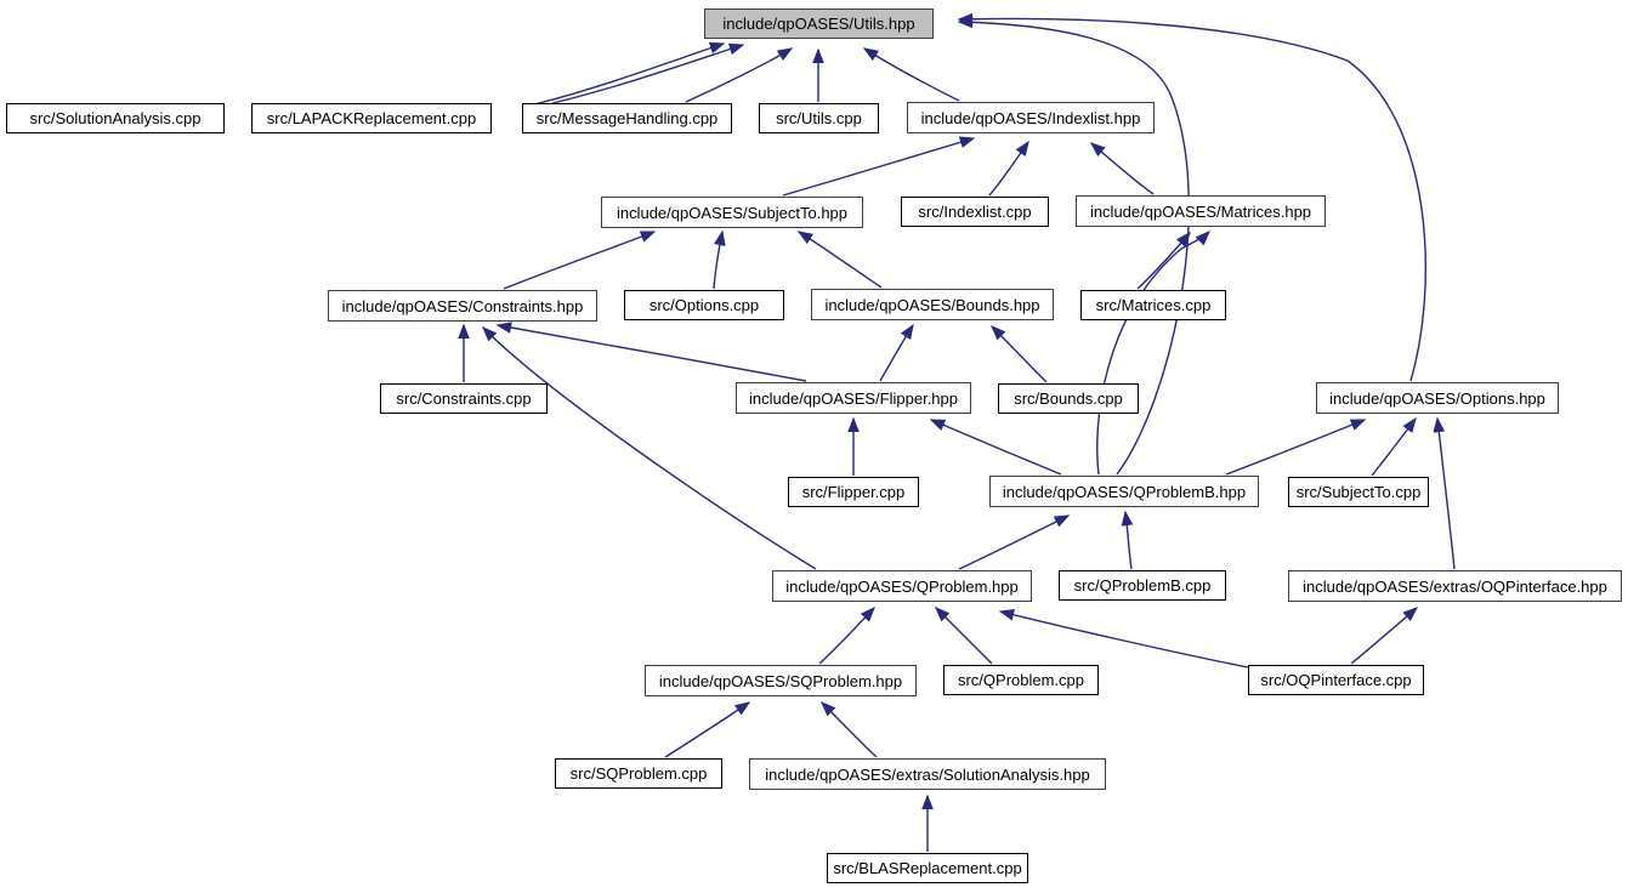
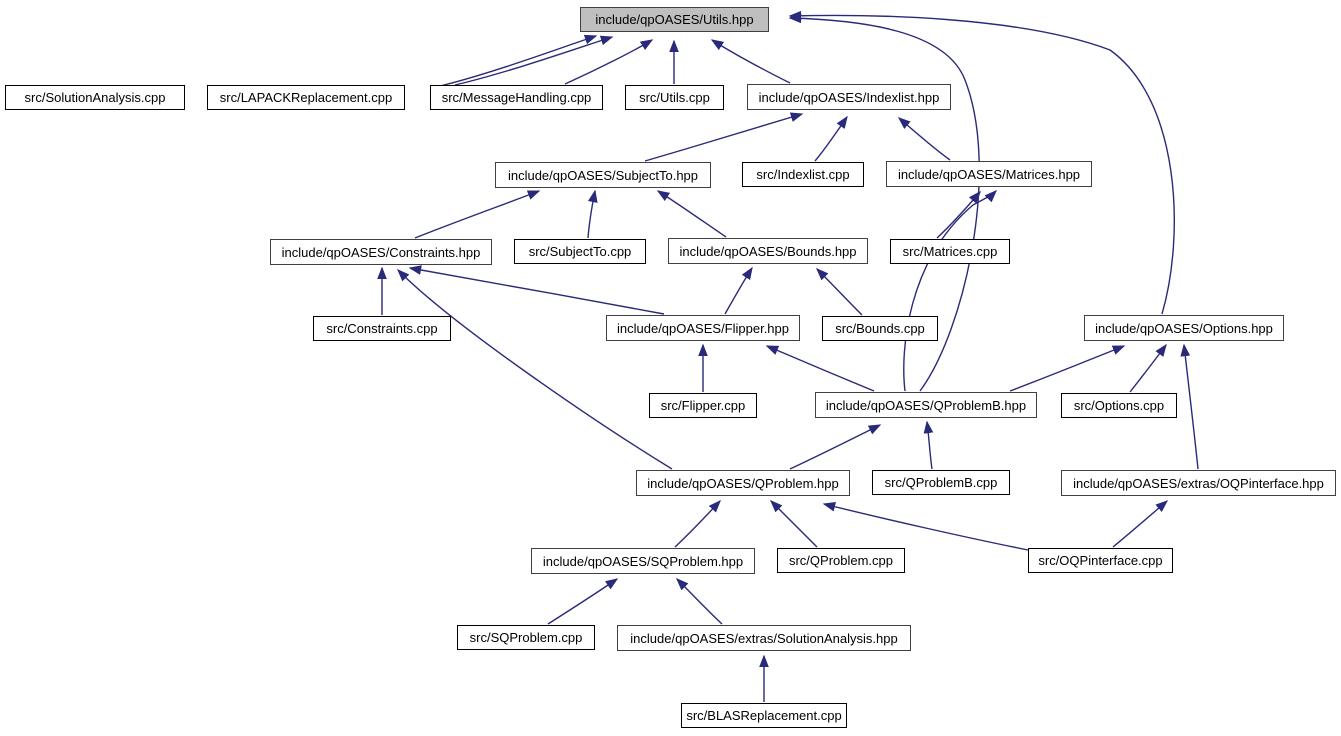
  include/qpOASES/Utils.hpp
  src/SolutionAnalysis.cpp
  src/LAPACKReplacement.cpp
  src/MessageHandling.cpp
  src/Utils.cpp
  include/qpOASES/Indexlist.hpp
  include/qpOASES/SubjectTo.hpp
  src/Indexlist.cpp
  include/qpOASES/Matrices.hpp
  include/qpOASES/Constraints.hpp
- src/Options.cpp
+ src/SubjectTo.cpp
  include/qpOASES/Bounds.hpp
  src/Matrices.cpp
  src/Constraints.cpp
  include/qpOASES/Flipper.hpp
  src/Bounds.cpp
  include/qpOASES/Options.hpp
  src/Flipper.cpp
  include/qpOASES/QProblemB.hpp
- src/SubjectTo.cpp
+ src/Options.cpp
  include/qpOASES/QProblem.hpp
  src/QProblemB.cpp
  include/qpOASES/extras/OQPinterface.hpp
  include/qpOASES/SQProblem.hpp
  src/QProblem.cpp
  src/OQPinterface.cpp
  src/SQProblem.cpp
  include/qpOASES/extras/SolutionAnalysis.hpp
  src/BLASReplacement.cpp
